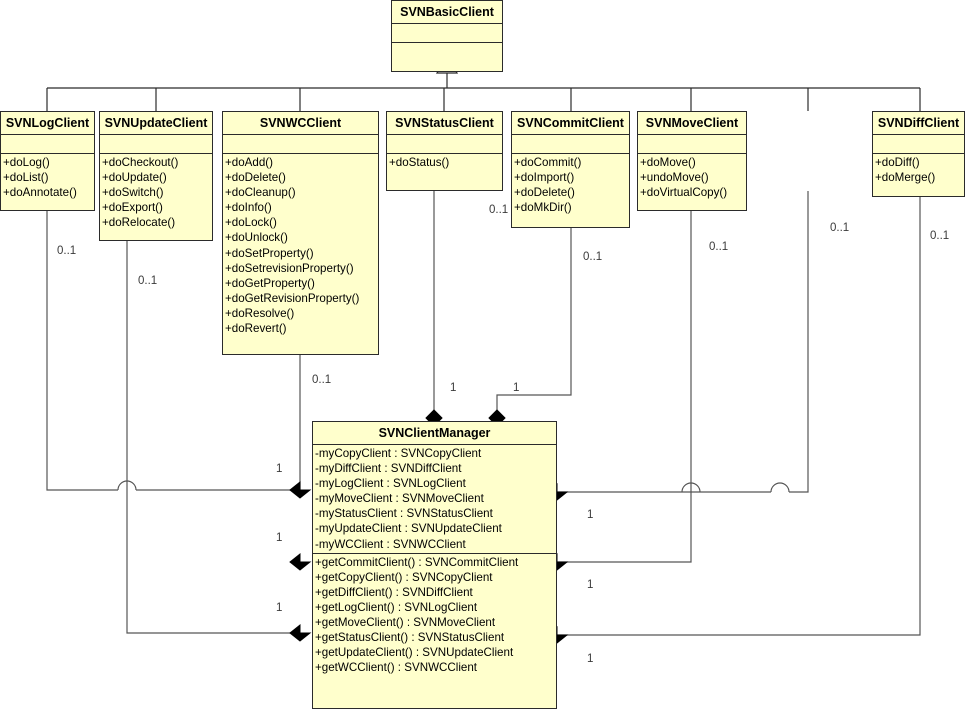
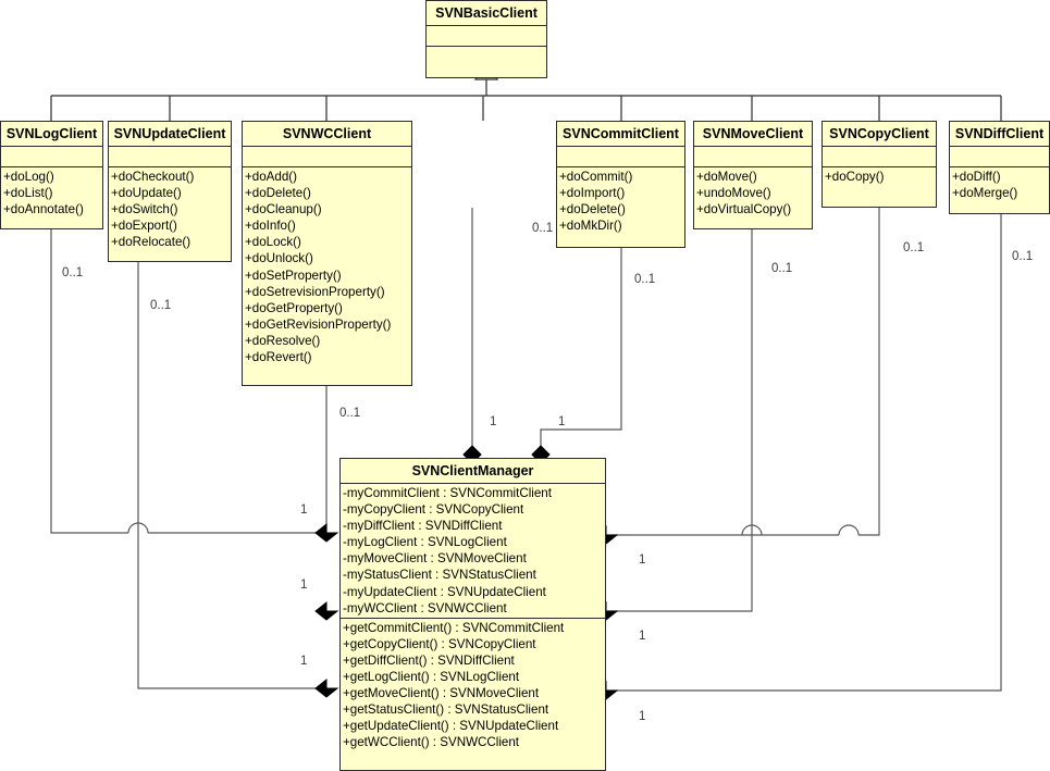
  SVNBasicClient
  SVNLogClient
  +doLog()
  +doList()
  +doAnnotate()
  SVNUpdateClient
  +doCheckout()
  +doUpdate()
  +doSwitch()
  +doExport()
  +doRelocate()
  SVNWCClient
  +doAdd()
  +doDelete()
  +doCleanup()
  +doInfo()
  +doLock()
  +doUnlock()
  +doSetProperty()
  +doSetrevisionProperty()
  +doGetProperty()
  +doGetRevisionProperty()
  +doResolve()
  +doRevert()
- SVNStatusClient
- +doStatus()
  SVNCommitClient
  +doCommit()
  +doImport()
  +doDelete()
  +doMkDir()
  SVNMoveClient
  +doMove()
  +undoMove()
  +doVirtualCopy()
+ SVNCopyClient
+ +doCopy()
  SVNDiffClient
  +doDiff()
  +doMerge()
  SVNClientManager
+ -myCommitClient : SVNCommitClient
  -myCopyClient : SVNCopyClient
  -myDiffClient : SVNDiffClient
  -myLogClient : SVNLogClient
  -myMoveClient : SVNMoveClient
  -myStatusClient : SVNStatusClient
  -myUpdateClient : SVNUpdateClient
  -myWCClient : SVNWCClient
  +getCommitClient() : SVNCommitClient
  +getCopyClient() : SVNCopyClient
  +getDiffClient() : SVNDiffClient
  +getLogClient() : SVNLogClient
  +getMoveClient() : SVNMoveClient
  +getStatusClient() : SVNStatusClient
  +getUpdateClient() : SVNUpdateClient
  +getWCClient() : SVNWCClient
  0..1
  0..1
  0..1
  1
  0..1
  1
  0..1
  0..1
  0..1
  0..1
  1
  1
  1
  1
  1
  1
